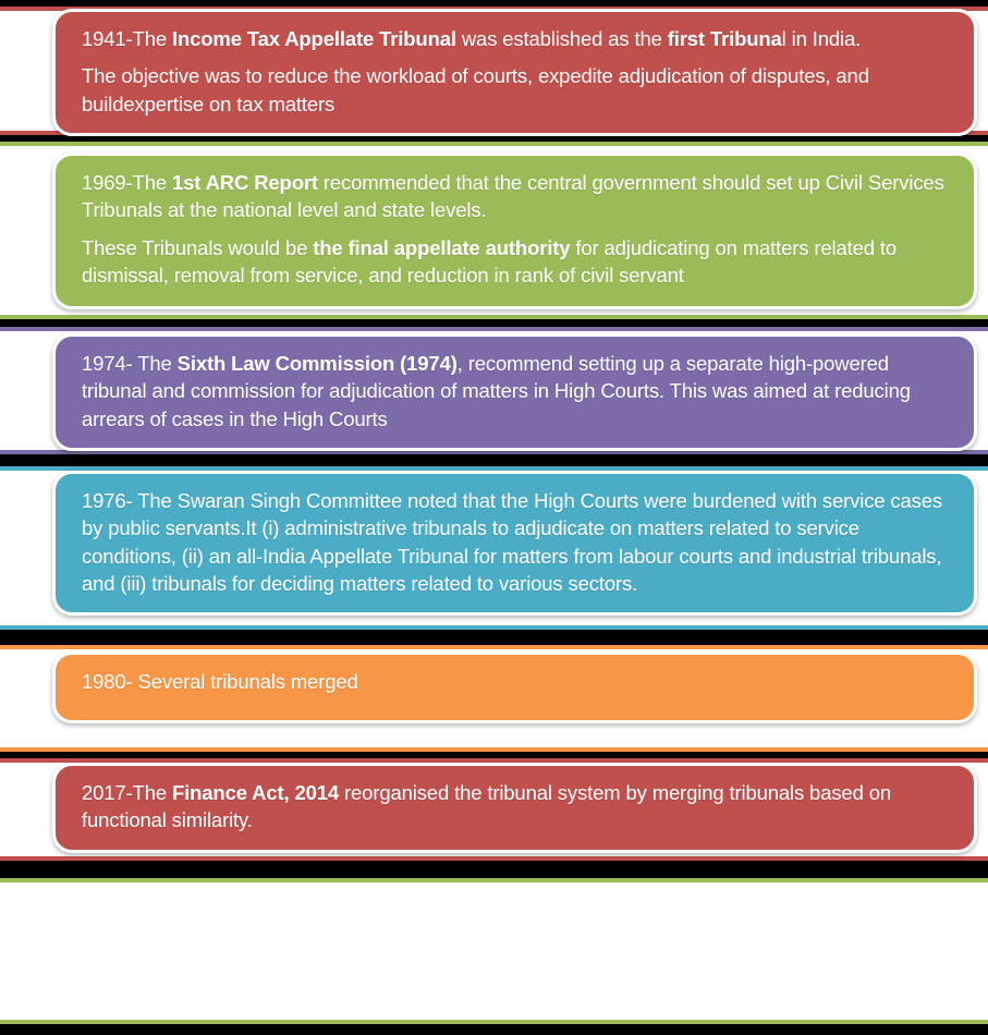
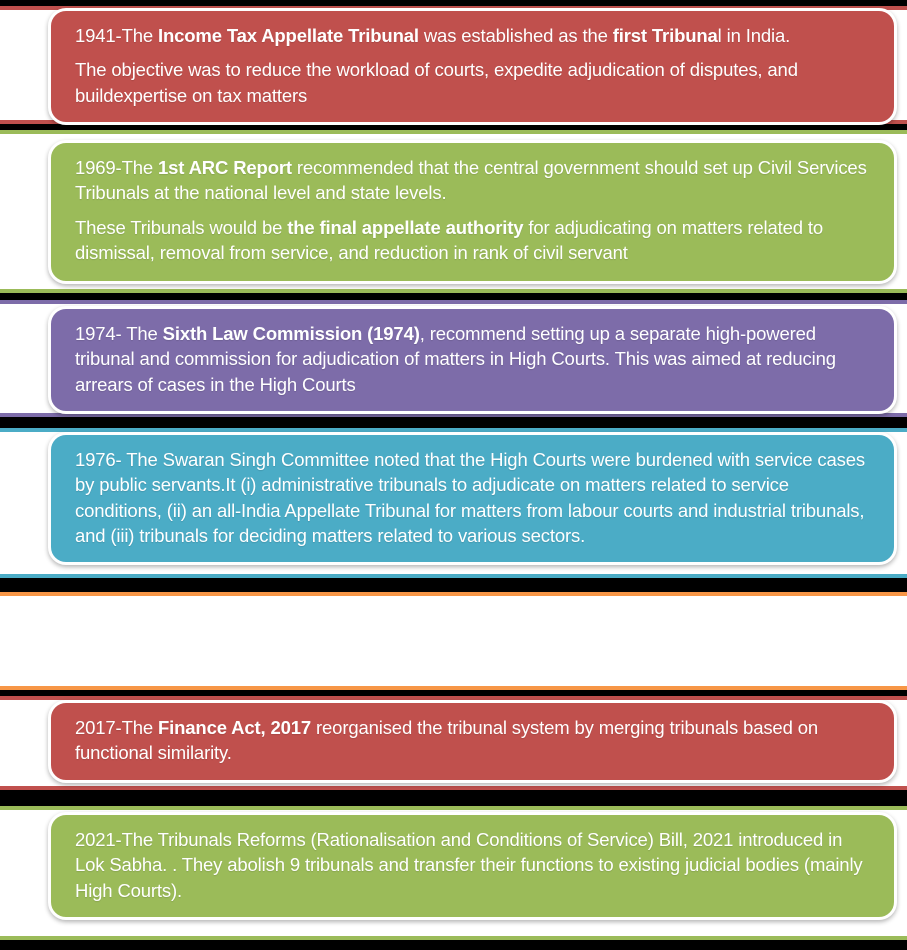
  1941-The Income Tax Appellate Tribunal was established as the first Tribunal in India.
  The objective was to reduce the workload of courts, expedite adjudication of disputes, and buildexpertise on tax matters
  1969-The 1st ARC Report recommended that the central government should set up Civil Services Tribunals at the national level and state levels.
  These Tribunals would be the final appellate authority for adjudicating on matters related to dismissal, removal from service, and reduction in rank of civil servant
  1974- The Sixth Law Commission (1974), recommend setting up a separate high-powered tribunal and commission for adjudication of matters in High Courts. This was aimed at reducing arrears of cases in the High Courts
  1976- The Swaran Singh Committee noted that the High Courts were burdened with service cases by public servants.It (i) administrative tribunals to adjudicate on matters related to service conditions, (ii) an all-India Appellate Tribunal for matters from labour courts and industrial tribunals, and (iii) tribunals for deciding matters related to various sectors.
- 1980- Several tribunals merged
- 2017-The Finance Act, 2014 reorganised the tribunal system by merging tribunals based on functional similarity.
+ 2017-The Finance Act, 2017 reorganised the tribunal system by merging tribunals based on functional similarity.
+ 2021-The Tribunals Reforms (Rationalisation and Conditions of Service) Bill, 2021 introduced in Lok Sabha. . They abolish 9 tribunals and transfer their functions to existing judicial bodies (mainly High Courts).
